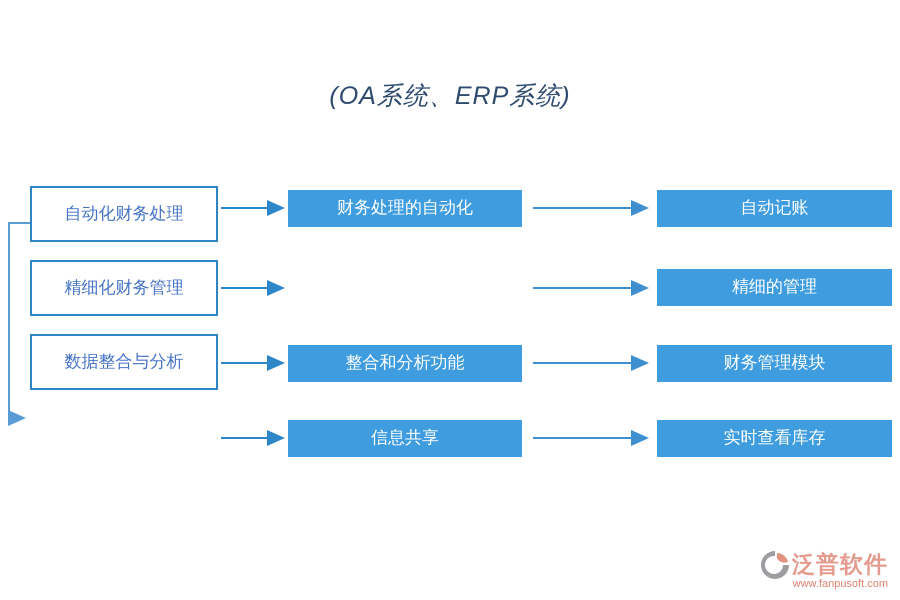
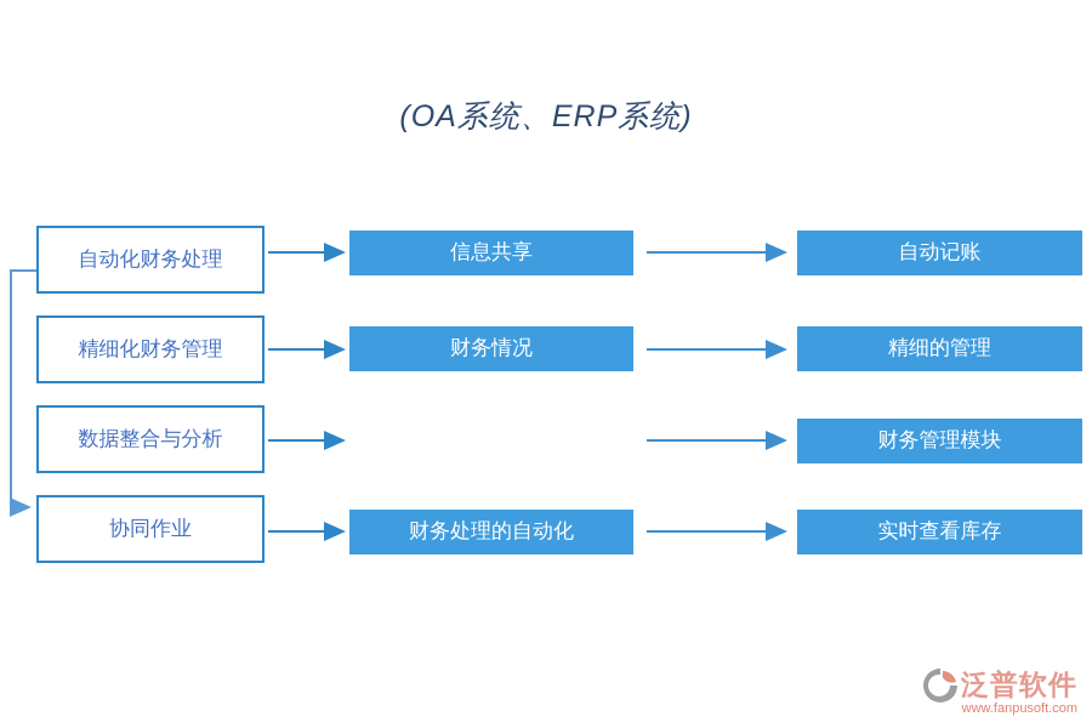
  (OA系统、ERP系统)
  自动化财务处理
- 财务处理的自动化
+ 信息共享
  自动记账
  精细化财务管理
+ 财务情况
  精细的管理
  数据整合与分析
- 整合和分析功能
  财务管理模块
+ 协同作业
- 信息共享
+ 财务处理的自动化
  实时查看库存
  泛普软件
  www.fanpusoft.com
